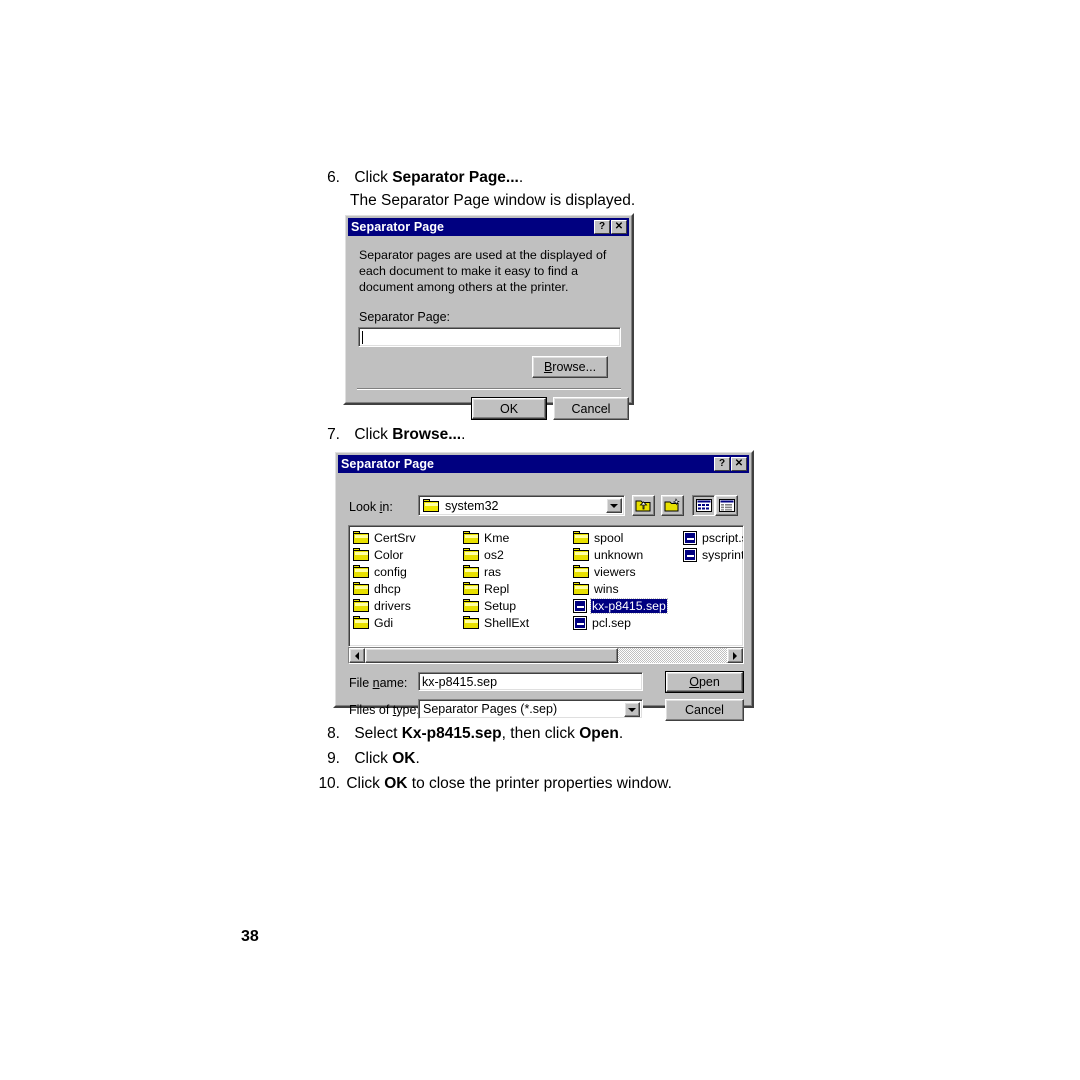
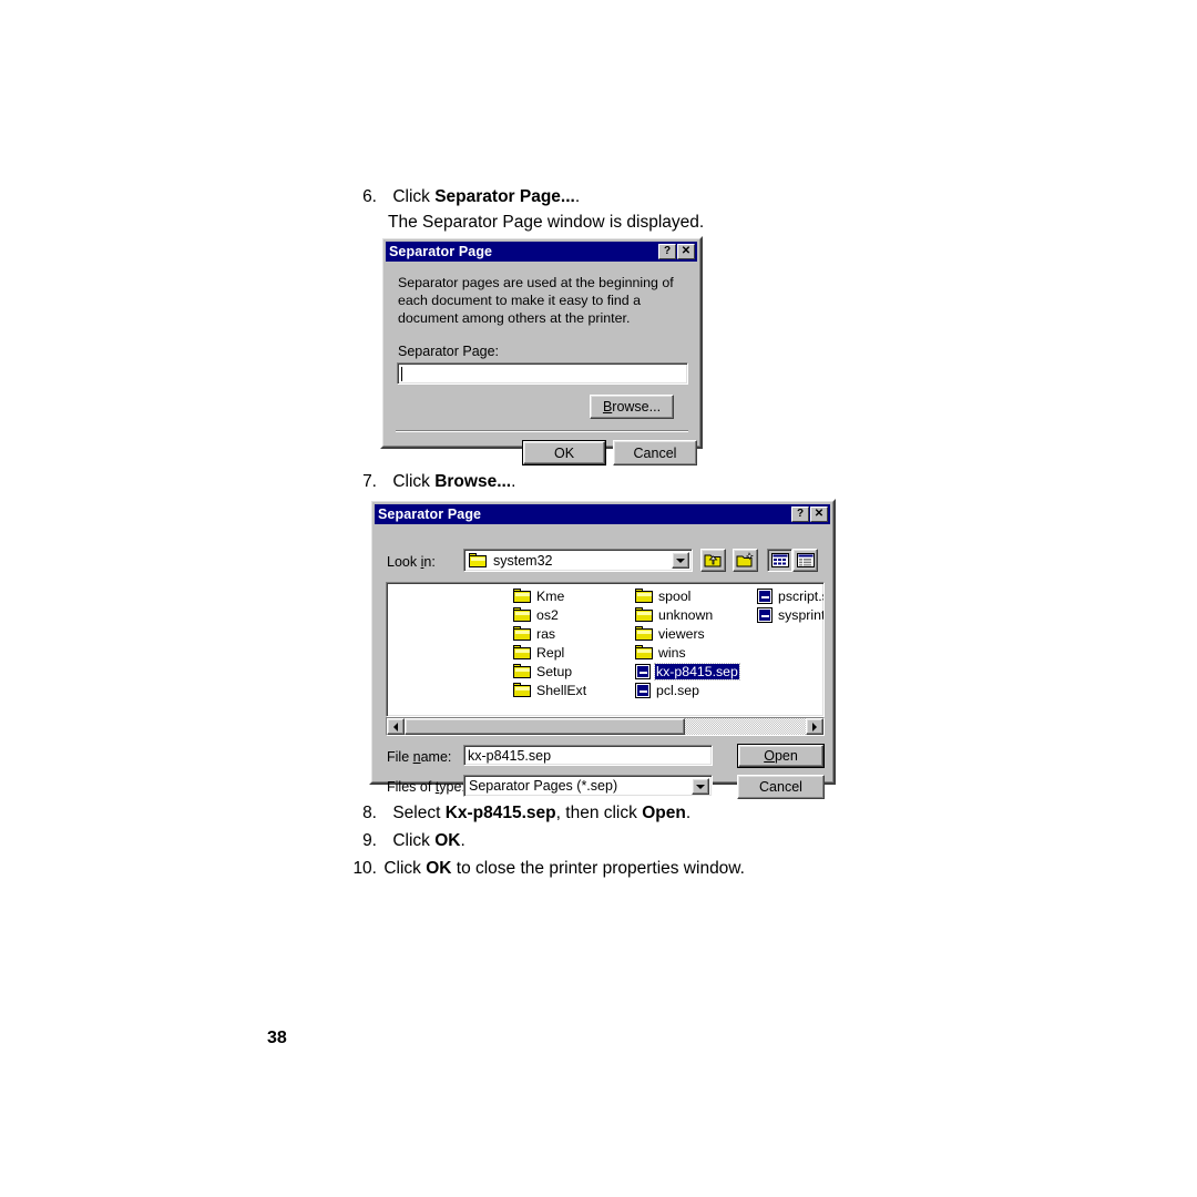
  6. Click Separator Page....
  The Separator Page window is displayed.
  Separator Page
  ?
  ✕
- Separator pages are used at the displayed of each document to make it easy to find a document among others at the printer.
+ Separator pages are used at the beginning of each document to make it easy to find a document among others at the printer.
  Separator Page:
  Browse...
  OK
  Cancel
  7. Click Browse....
  Separator Page
  ?
  ✕
  Look in:
  system32
- CertSrv
- Color
- config
- dhcp
- drivers
- Gdi
  Kme
  os2
  ras
  Repl
  Setup
  ShellExt
  spool
  unknown
  viewers
  wins
  kx-p8415.sep
  pcl.sep
  pscript.
  sysprint
  File name:
  kx-p8415.sep
  Files of type
  Separator Pages (*.sep)
  O
  pen
  Cancel
  8. Select Kx-p8415.sep, then click Open.
  9. Click OK.
  10. Click OK to close the printer properties window.
  38
